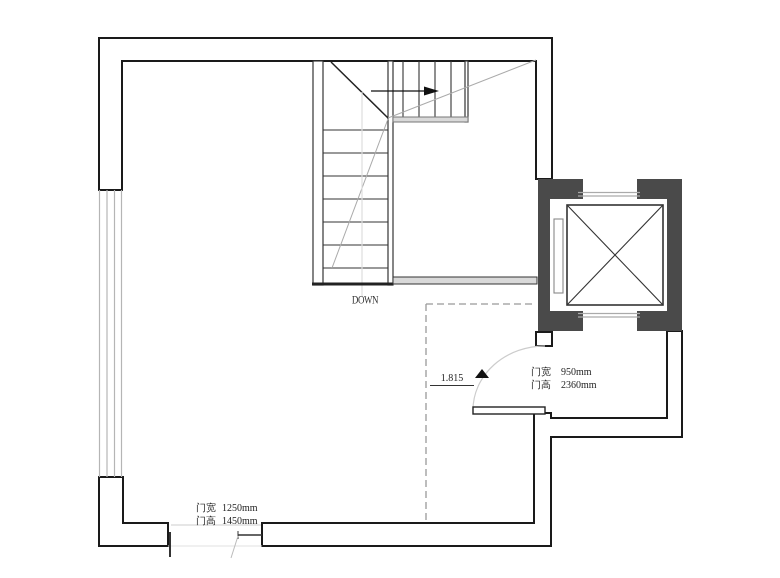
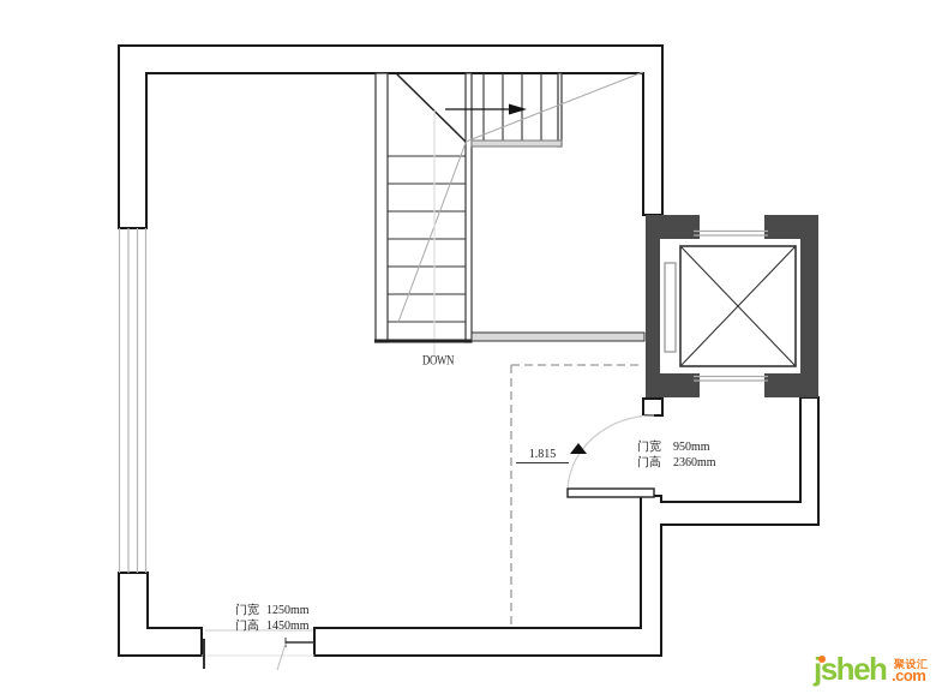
  DOWN
  1.815
  门宽
  950mm
  门高
  2360mm
  门宽
  1250mm
  门高
  1450mm
+ jsheh
+ 聚设汇
+ .com
